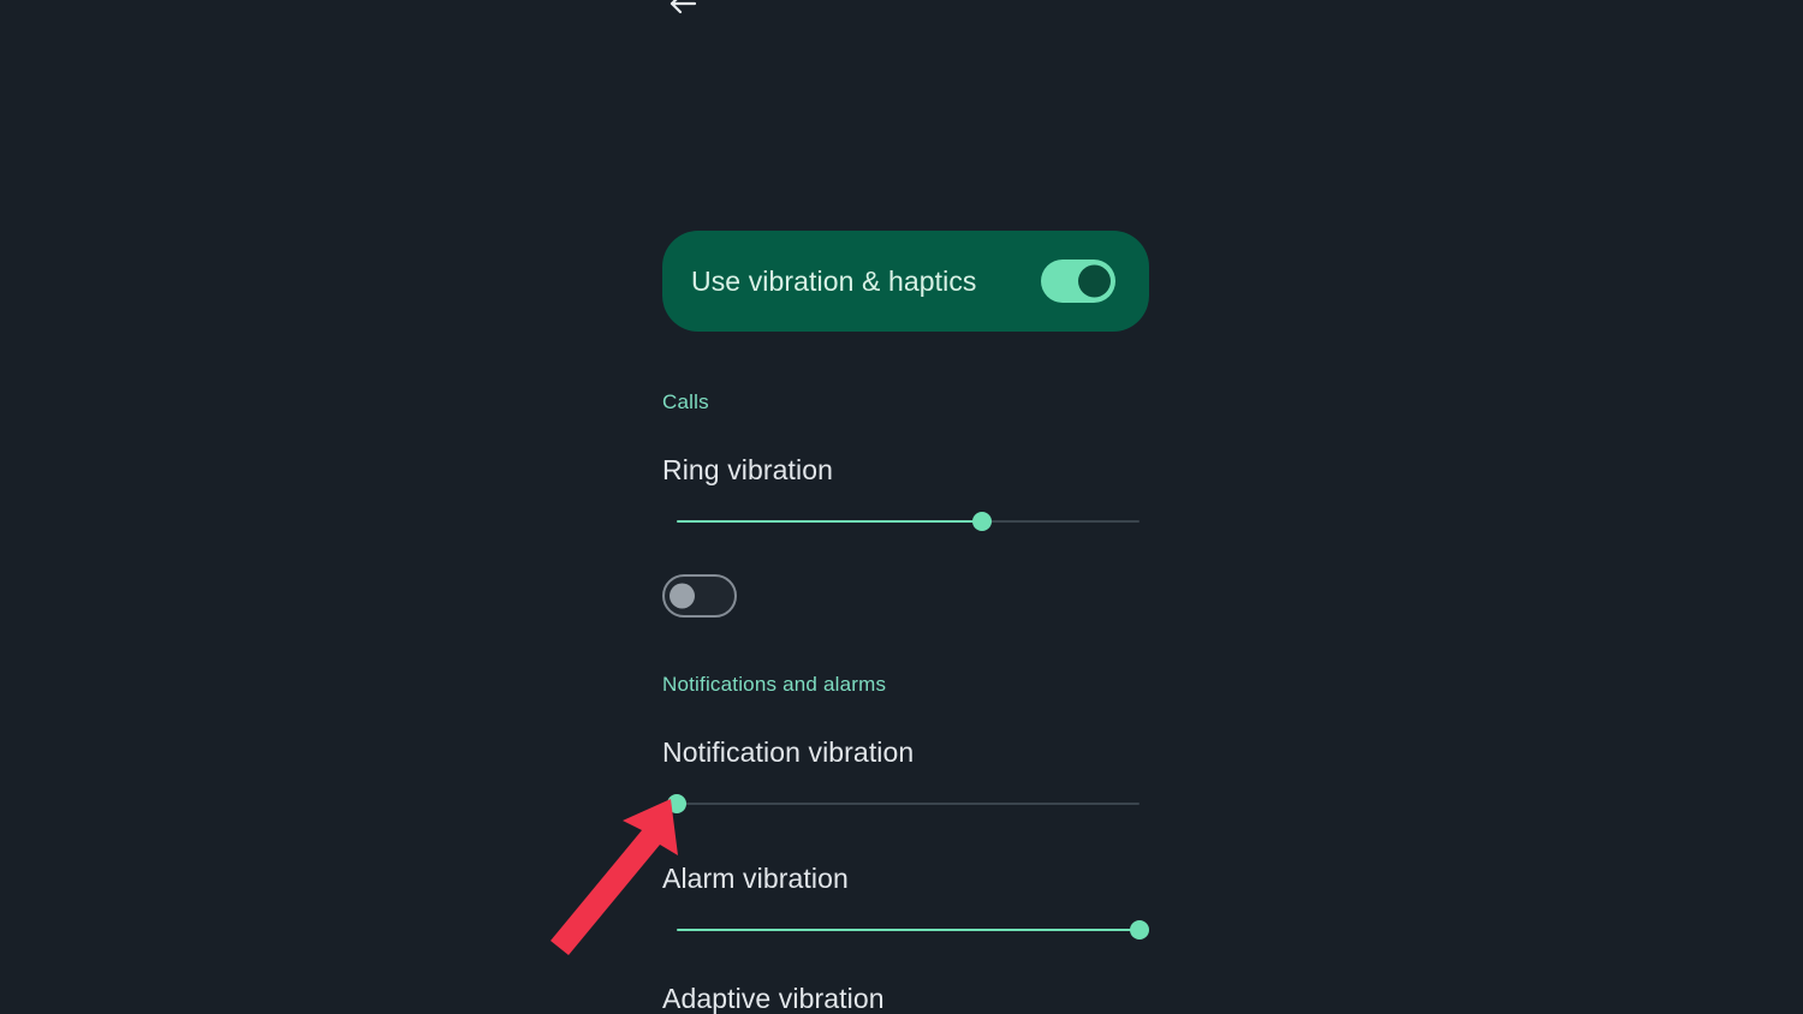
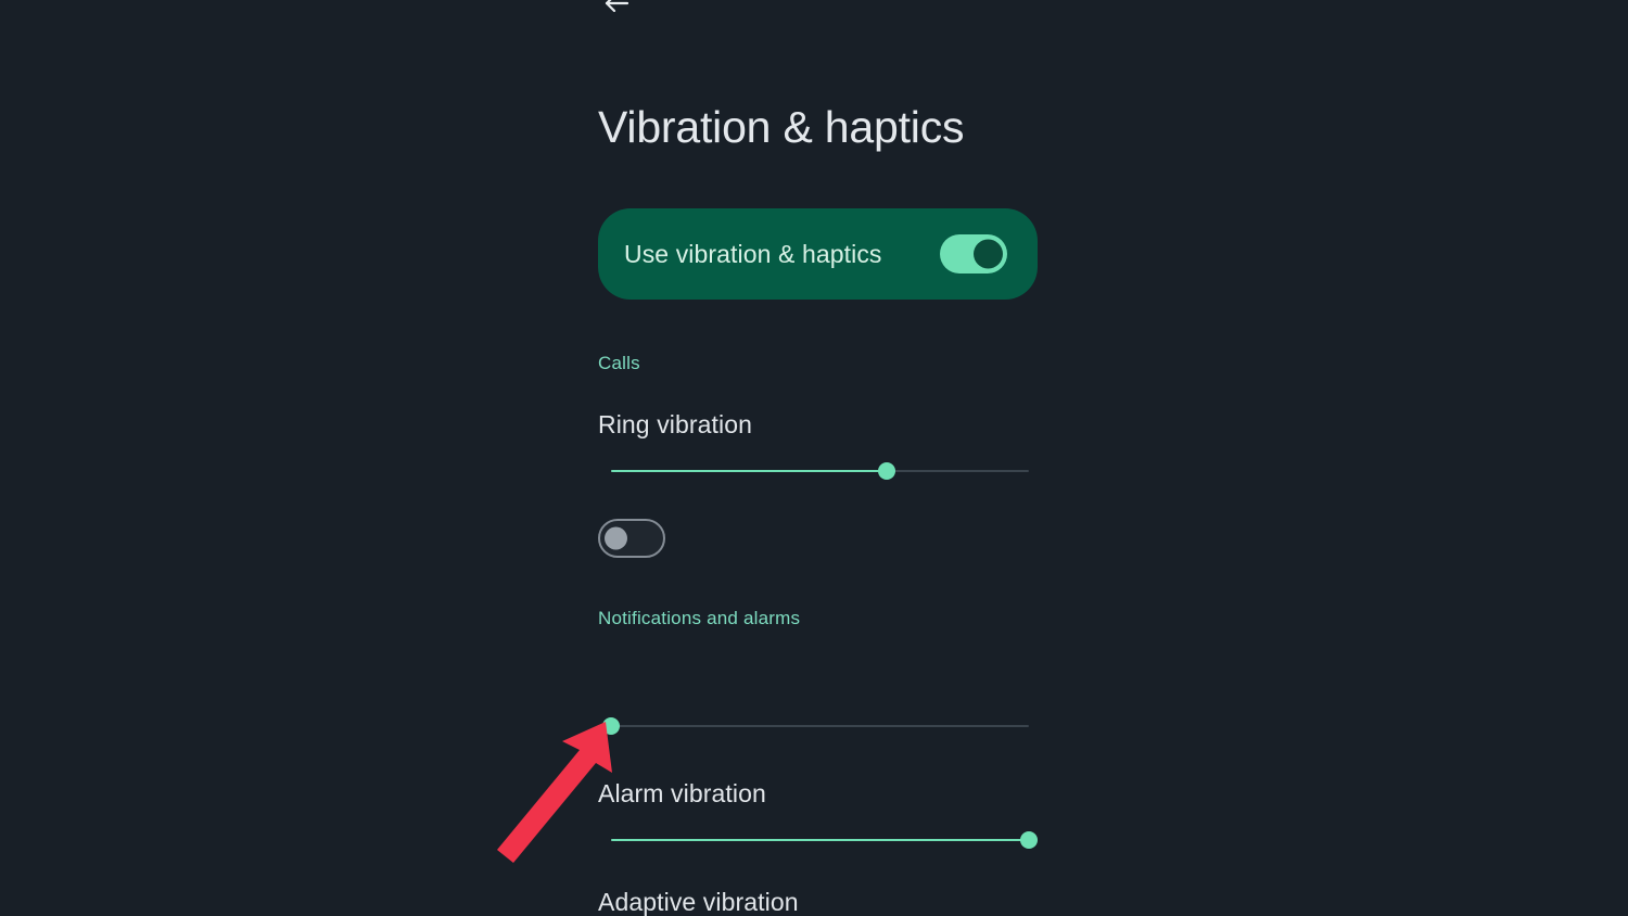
+ Vibration & haptics
  Use vibration & haptics
  Calls
  Ring vibration
  Notifications and alarms
- Notification vibration
  Alarm vibration
  Adaptive vibration
